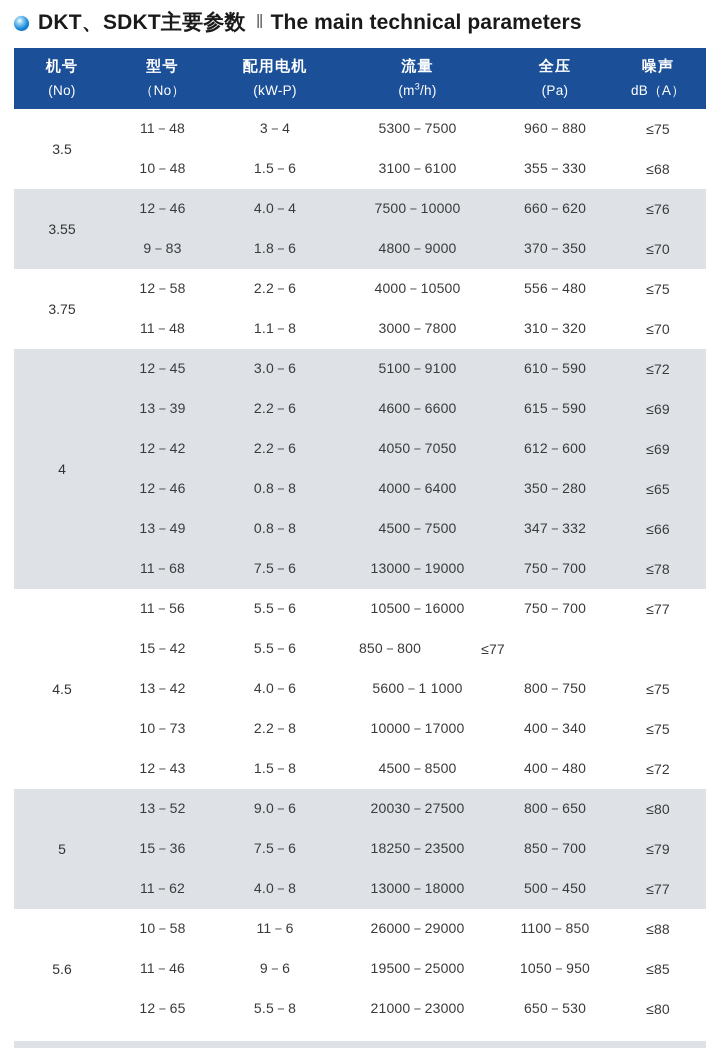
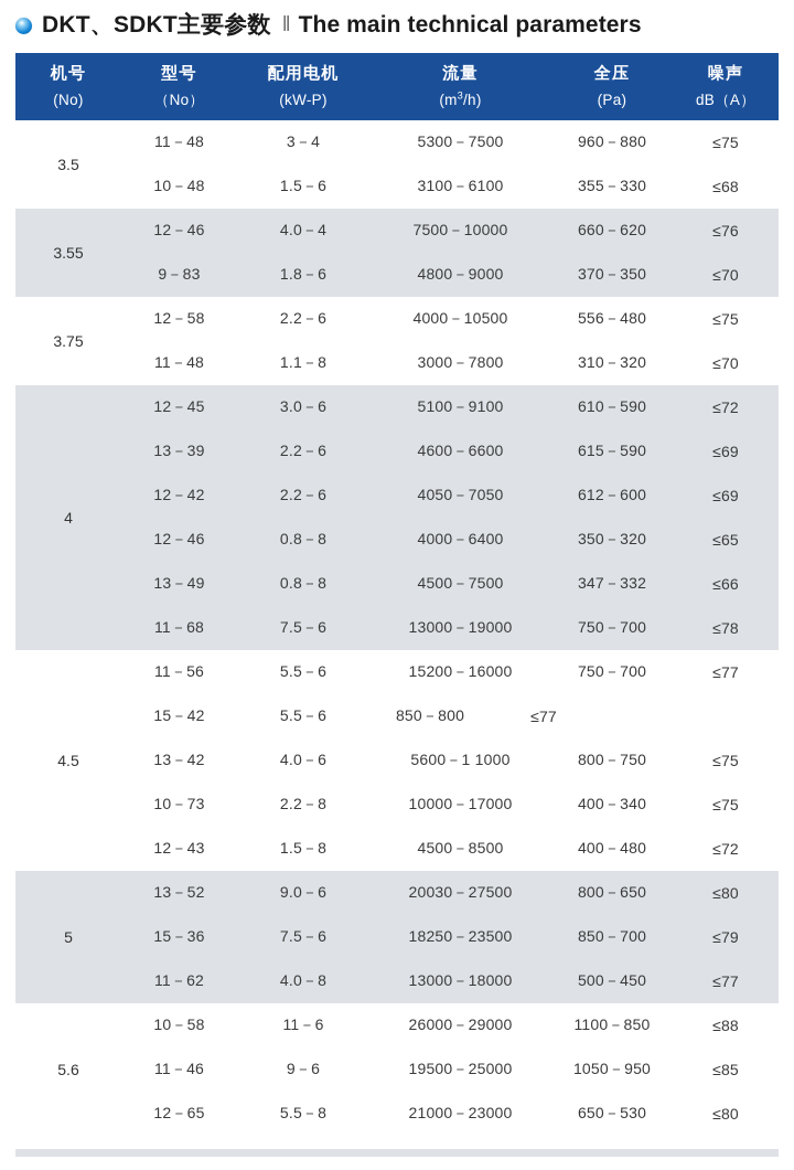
  DKT、SDKT主要参数
  ‖
  The main technical parameters
  机号
  (No)
  型号
  （No）
  配用电机
  (kW-P)
  流量
  (m3/h)
  全压
  (Pa)
  噪声
  dB（A）
  3.5
  11－48
  3－4
  5300－7500
  960－880
  ≤75
  10－48
  1.5－6
  3100－6100
  355－330
  ≤68
  3.55
  12－46
  4.0－4
  7500－10000
  660－620
  ≤76
  9－83
  1.8－6
  4800－9000
  370－350
  ≤70
  3.75
  12－58
  2.2－6
  4000－10500
  556－480
  ≤75
  11－48
  1.1－8
  3000－7800
  310－320
  ≤70
  4
  12－45
  3.0－6
  5100－9100
  610－590
  ≤72
  13－39
  2.2－6
  4600－6600
  615－590
  ≤69
  12－42
  2.2－6
  4050－7050
  612－600
  ≤69
  12－46
  0.8－8
  4000－6400
- 350－280
+ 350－320
  ≤65
  13－49
  0.8－8
  4500－7500
  347－332
  ≤66
  11－68
  7.5－6
  13000－19000
  750－700
  ≤78
  4.5
  11－56
  5.5－6
- 10500－16000
+ 15200－16000
  750－700
  ≤77
  15－42
  5.5－6
  850－800
  ≤77
  13－42
  4.0－6
  5600－1 1000
  800－750
  ≤75
  10－73
  2.2－8
  10000－17000
  400－340
  ≤75
  12－43
  1.5－8
  4500－8500
  400－480
  ≤72
  5
  13－52
  9.0－6
  20030－27500
  800－650
  ≤80
  15－36
  7.5－6
  18250－23500
  850－700
  ≤79
  11－62
  4.0－8
  13000－18000
  500－450
  ≤77
  5.6
  10－58
  11－6
  26000－29000
  1100－850
  ≤88
  11－46
  9－6
  19500－25000
  1050－950
  ≤85
  12－65
  5.5－8
  21000－23000
  650－530
  ≤80
